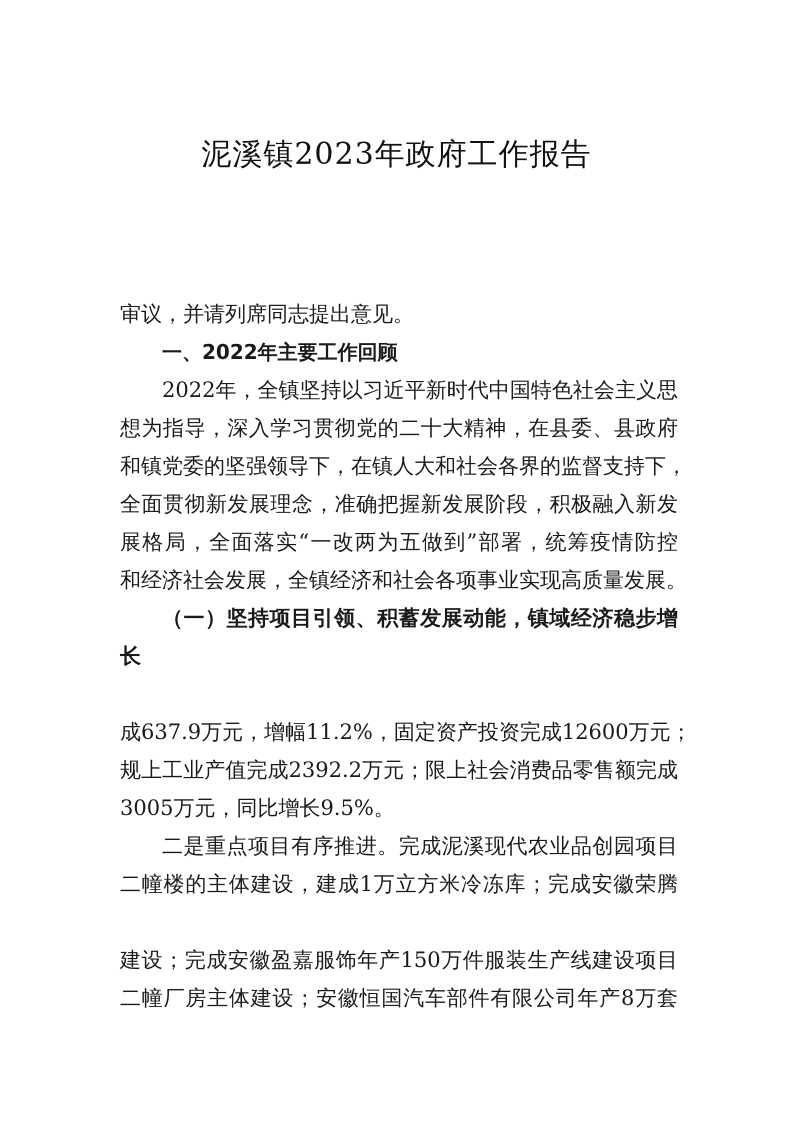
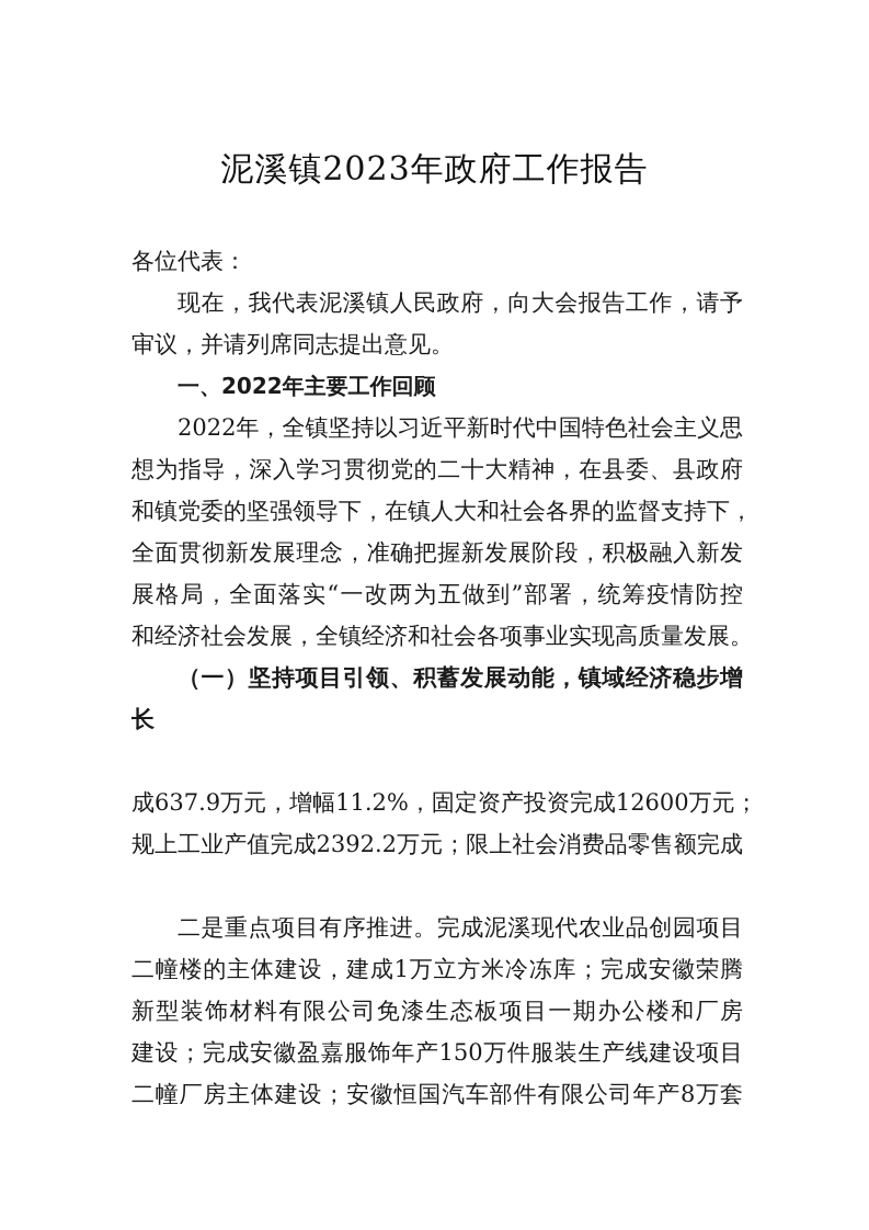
  泥溪镇2023年政府工作报告
+ 各位代表：
+ 现在，我代表泥溪镇人民政府，向大会报告工作，请予
  审议，并请列席同志提出意见。
  一、2022年主要工作回顾
  2022年，全镇坚持以习近平新时代中国特色社会主义思
  想为指导，深入学习贯彻党的二十大精神，在县委、县政府
  和镇党委的坚强领导下，在镇人大和社会各界的监督支持下，
  全面贯彻新发展理念，准确把握新发展阶段，积极融入新发
  展格局，全面落实“一改两为五做到”部署，统筹疫情防控
  和经济社会发展，全镇经济和社会各项事业实现高质量发展。
  （一）坚持项目引领、积蓄发展动能，镇域经济稳步增
  长
  成637.9万元，增幅11.2%，固定资产投资完成12600万元；
  规上工业产值完成2392.2万元；限上社会消费品零售额完成
- 3005万元，同比增长9.5%。
  二是重点项目有序推进。完成泥溪现代农业品创园项目
  二幢楼的主体建设，建成1万立方米冷冻库；完成安徽荣腾
+ 新型装饰材料有限公司免漆生态板项目一期办公楼和厂房
  建设；完成安徽盈嘉服饰年产150万件服装生产线建设项目
  二幢厂房主体建设；安徽恒国汽车部件有限公司年产8万套
